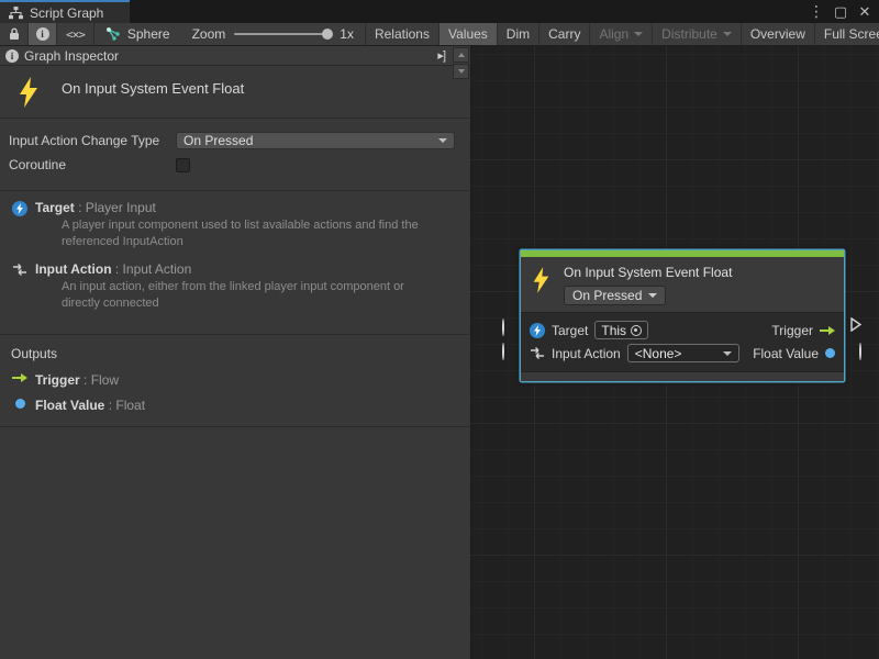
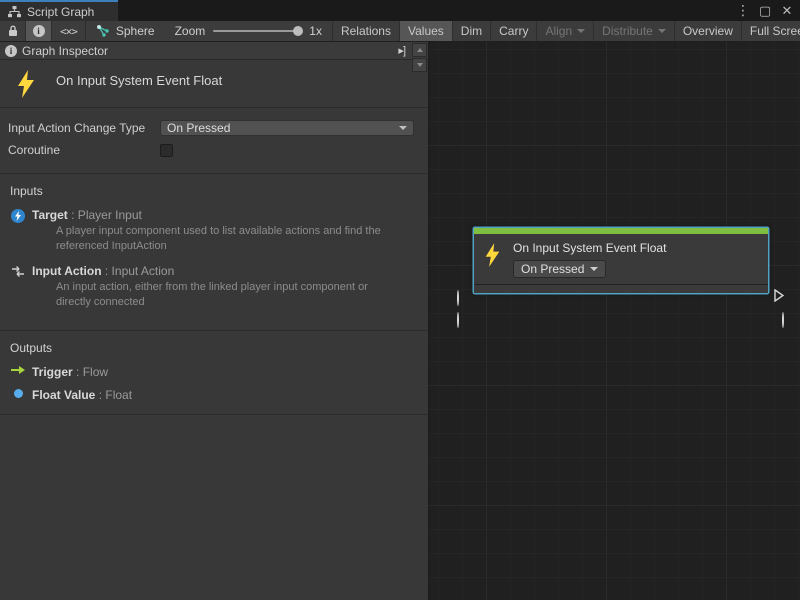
  Script Graph
  ⋮
  ▢
  ✕
  i
  <×>
  Sphere
  Zoom
  1x
  Relations
  Values
  Dim
  Carry
  Align
  Distribute
  Overview
  Full Scre
  i
  Graph Inspector
  ▸]
  On Input System Event Float
  Input Action Change Type
  On Pressed
  Coroutine
+ Inputs
  Target : Player Input
  A player input component used to list available actions and find the referenced InputAction
  Input Action : Input Action
  An input action, either from the linked player input component or directly connected
  Outputs
  Trigger : Flow
  Float Value : Float
  On Input System Event Float
  On Pressed
- Target
- This
- Trigger
- Input Action
- <None>
- Float Value
